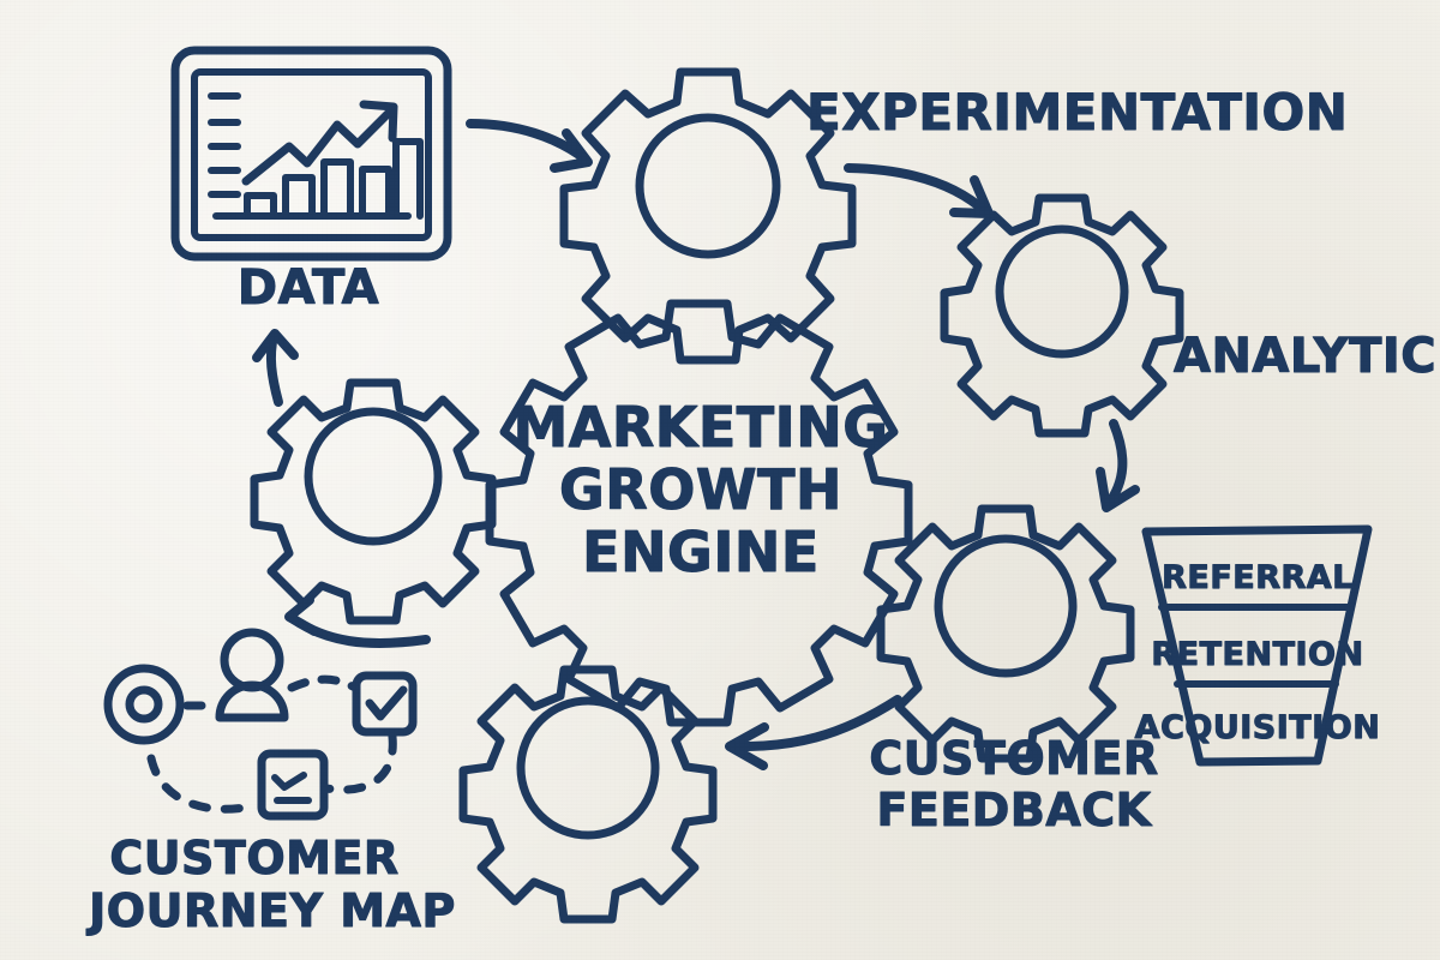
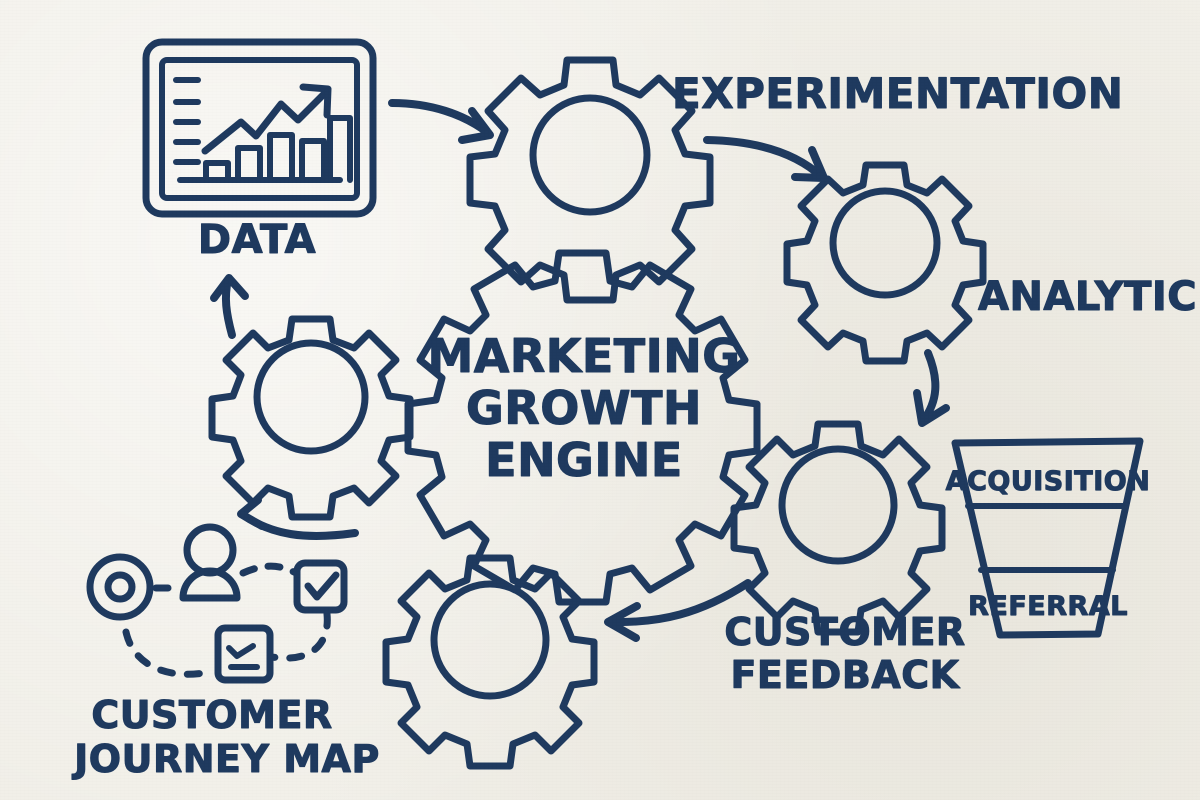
  DATA
  EXPERIMENTATION
  ANALYTIC
  MARKETING
  GROWTH
  ENGINE
  CUSTOMER
  FEEDBACK
- REFERRAL
+ ACQUISITION
- RETENTION
- ACQUISITION
+ REFERRAL
  CUSTOMER
  JOURNEY MAP
